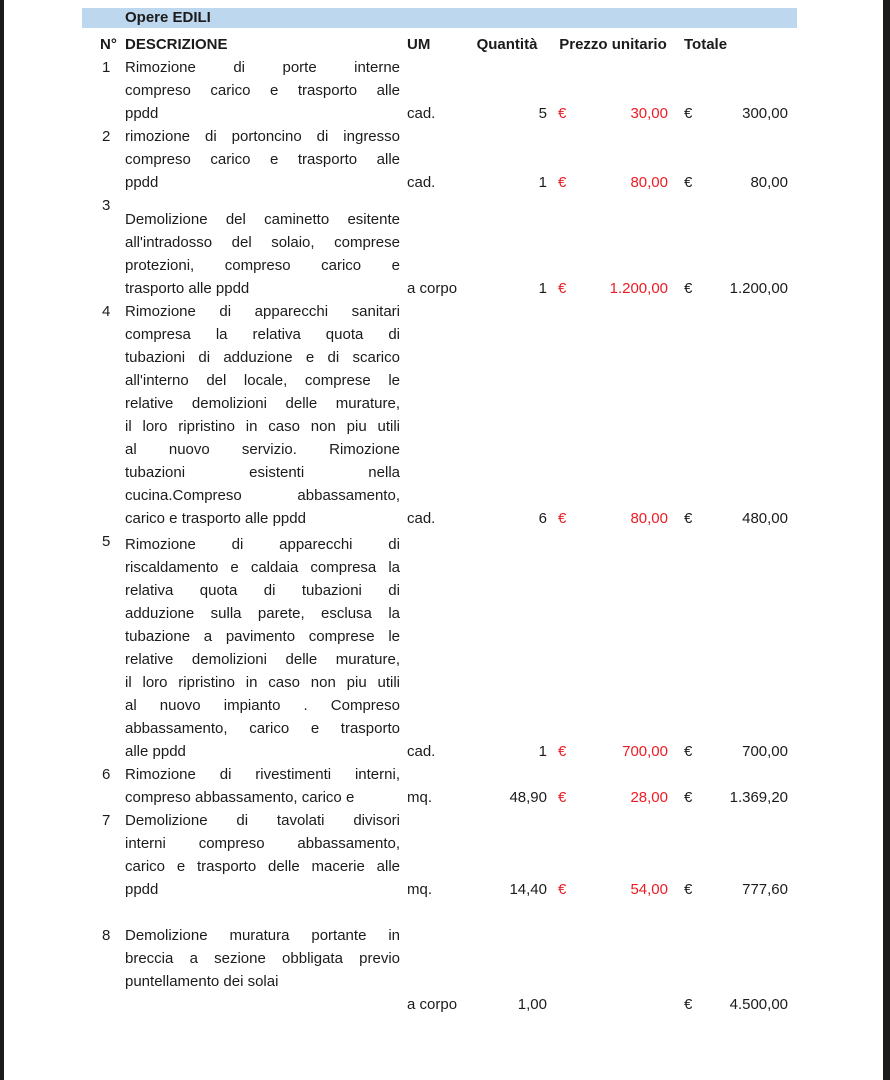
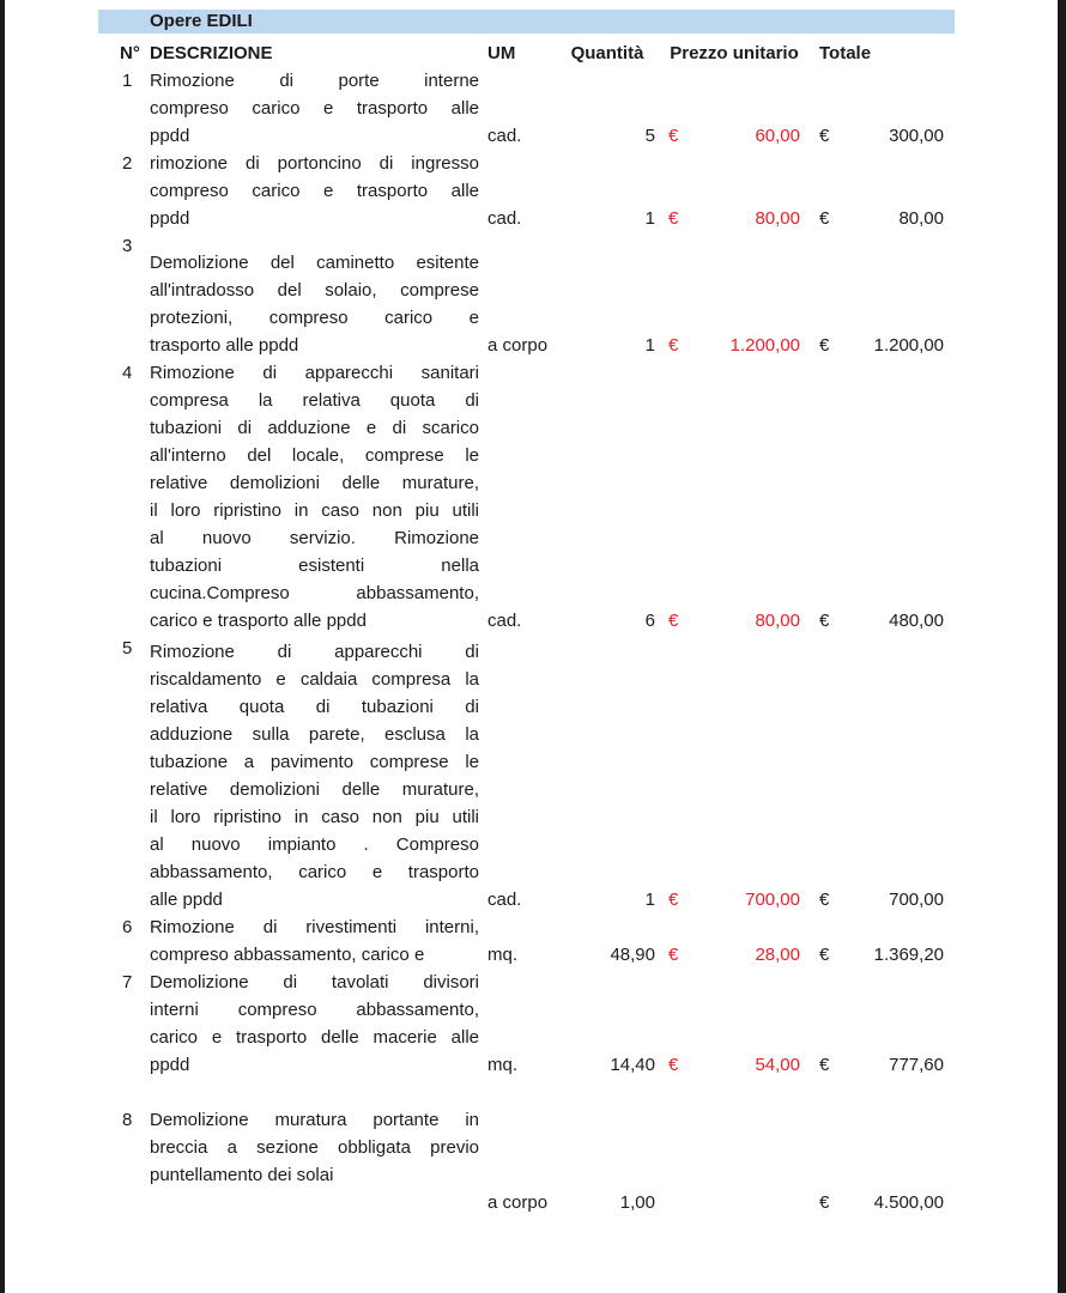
  Opere EDILI
  N°
  DESCRIZIONE
  UM
  Quantità
  Prezzo unitario
  Totale
  1
  Rimozione di porte interne
  compreso carico e trasporto alle
  ppdd
  cad.
  5
  €
- 30,00
+ 60,00
  €
  300,00
  2
  rimozione di portoncino di ingresso
  compreso carico e trasporto alle
  ppdd
  cad.
  1
  €
  80,00
  €
  80,00
  3
  Demolizione del caminetto esitente
  all'intradosso del solaio, comprese
  protezioni, compreso carico e
  trasporto alle ppdd
  a corpo
  1
  €
  1.200,00
  €
  1.200,00
  4
  Rimozione di apparecchi sanitari
  compresa la relativa quota di
  tubazioni di adduzione e di scarico
  all'interno del locale, comprese le
  relative demolizioni delle murature,
  il loro ripristino in caso non piu utili
  al nuovo servizio. Rimozione
  tubazioni esistenti nella
  cucina.Compreso abbassamento,
  carico e trasporto alle ppdd
  cad.
  6
  €
  80,00
  €
  480,00
  5
  Rimozione di apparecchi di
  riscaldamento e caldaia compresa la
  relativa quota di tubazioni di
  adduzione sulla parete, esclusa la
  tubazione a pavimento comprese le
  relative demolizioni delle murature,
  il loro ripristino in caso non piu utili
  al nuovo impianto . Compreso
  abbassamento, carico e trasporto
  alle ppdd
  cad.
  1
  €
  700,00
  €
  700,00
  6
  Rimozione di rivestimenti interni,
  compreso abbassamento, carico e
  mq.
  48,90
  €
  28,00
  €
  1.369,20
  7
  Demolizione di tavolati divisori
  interni compreso abbassamento,
  carico e trasporto delle macerie alle
  ppdd
  mq.
  14,40
  €
  54,00
  €
  777,60
  8
  Demolizione muratura portante in
  breccia a sezione obbligata previo
  puntellamento dei solai
  a corpo
  1,00
  €
  4.500,00
